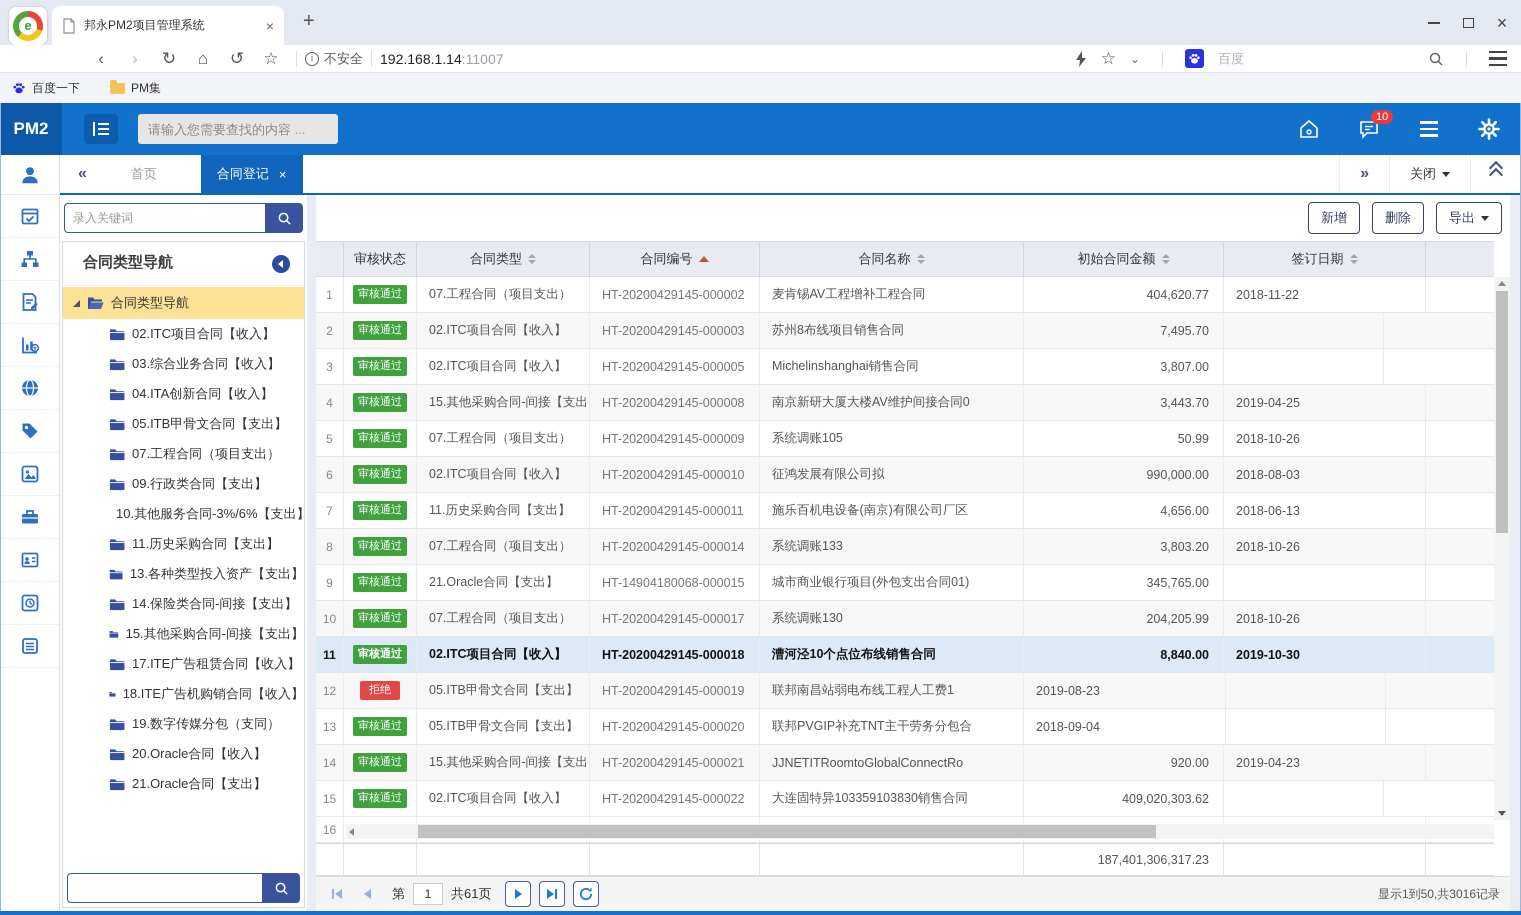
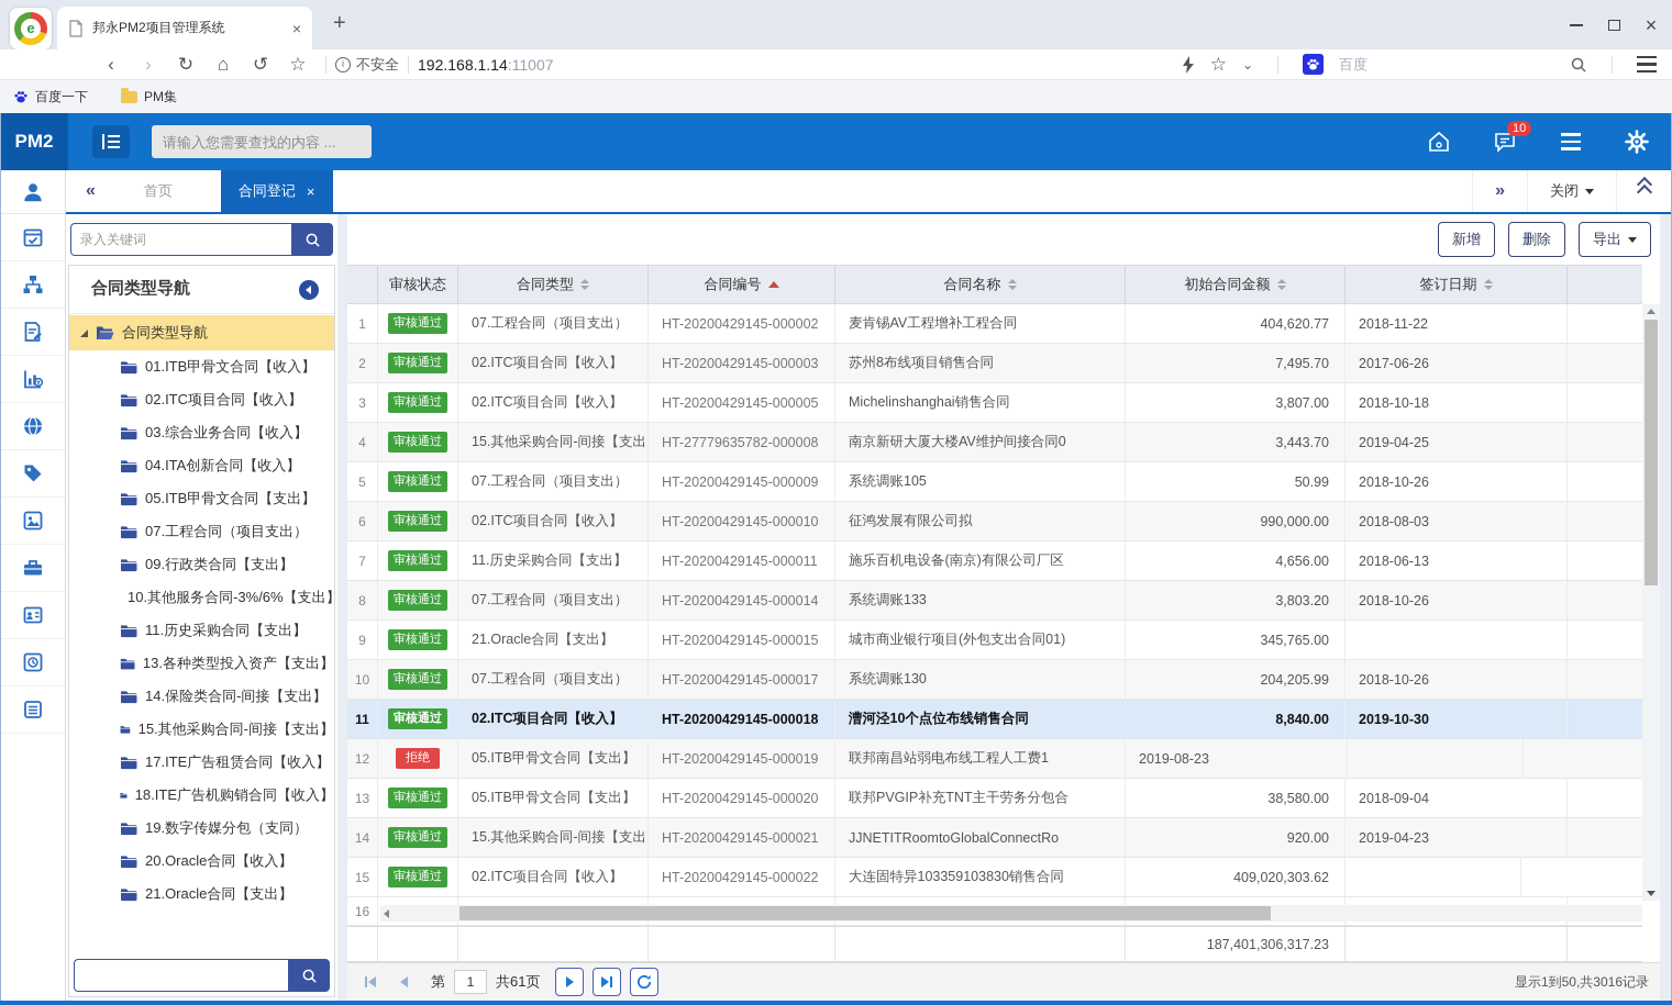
  e
  邦永PM2项目管理系统
  ×
  +
  ×
  ‹
  ›
  ↻
  ⌂
  ↺
  ☆
  i
  不安全
  192.168.1.14
  :11007
  ☆
  ⌄
  百度
  百度一下
  PM集
  PM2
  请输入您需要查找的内容 ...
  10
  «
  首页
  合同登记
  ×
  »
  关闭
  录入关键词
  合同类型导航
  合同类型导航
+ 01.ITB甲骨文合同【收入】
  02.ITC项目合同【收入】
  03.综合业务合同【收入】
  04.ITA创新合同【收入】
  05.ITB甲骨文合同【支出】
  07.工程合同（项目支出）
  09.行政类合同【支出】
  10.其他服务合同-3%/6%【支出】
  11.历史采购合同【支出】
  13.各种类型投入资产【支出】
  14.保险类合同-间接【支出】
  15.其他采购合同-间接【支出】
  17.ITE广告租赁合同【收入】
  18.ITE广告机购销合同【收入】
  19.数字传媒分包（支同）
  20.Oracle合同【收入】
  21.Oracle合同【支出】
  新增
  删除
  导出
  审核状态
  合同类型
  合同编号
  合同名称
  初始合同金额
  签订日期
  1
  审核通过
  07.工程合同（项目支出）
  HT-20200429145-000002
  麦肯锡AV工程增补工程合同
  404,620.77
  2018-11-22
  2
  审核通过
  02.ITC项目合同【收入】
  HT-20200429145-000003
  苏州8布线项目销售合同
  7,495.70
+ 2017-06-26
  3
  审核通过
  02.ITC项目合同【收入】
  HT-20200429145-000005
  Michelinshanghai销售合同
  3,807.00
+ 2018-10-18
  4
  审核通过
  15.其他采购合同-间接【支出
- HT-20200429145-000008
+ HT-27779635782-000008
  南京新研大厦大楼AV维护间接合同0
  3,443.70
  2019-04-25
  5
  审核通过
  07.工程合同（项目支出）
  HT-20200429145-000009
  系统调账105
  50.99
  2018-10-26
  6
  审核通过
  02.ITC项目合同【收入】
  HT-20200429145-000010
  征鸿发展有限公司拟
  990,000.00
  2018-08-03
  7
  审核通过
  11.历史采购合同【支出】
  HT-20200429145-000011
  施乐百机电设备(南京)有限公司厂区
  4,656.00
  2018-06-13
  8
  审核通过
  07.工程合同（项目支出）
  HT-20200429145-000014
  系统调账133
  3,803.20
  2018-10-26
  9
  审核通过
  21.Oracle合同【支出】
- HT-14904180068-000015
+ HT-20200429145-000015
  城市商业银行项目(外包支出合同01)
  345,765.00
  10
  审核通过
  07.工程合同（项目支出）
  HT-20200429145-000017
  系统调账130
  204,205.99
  2018-10-26
  11
  审核通过
  02.ITC项目合同【收入】
  HT-20200429145-000018
  漕河泾10个点位布线销售合同
  8,840.00
  2019-10-30
  12
  拒绝
  05.ITB甲骨文合同【支出】
  HT-20200429145-000019
  联邦南昌站弱电布线工程人工费1
  2019-08-23
  13
  审核通过
  05.ITB甲骨文合同【支出】
  HT-20200429145-000020
  联邦PVGIP补充TNT主干劳务分包合
+ 38,580.00
  2018-09-04
  14
  审核通过
  15.其他采购合同-间接【支出
  HT-20200429145-000021
  JJNETITRoomtoGlobalConnectRo
  920.00
  2019-04-23
  15
  审核通过
  02.ITC项目合同【收入】
  HT-20200429145-000022
  大连固特异103359103830销售合同
  409,020,303.62
  16
  187,401,306,317.23
  第
  1
  共61页
  显示1到50,共3016记录
